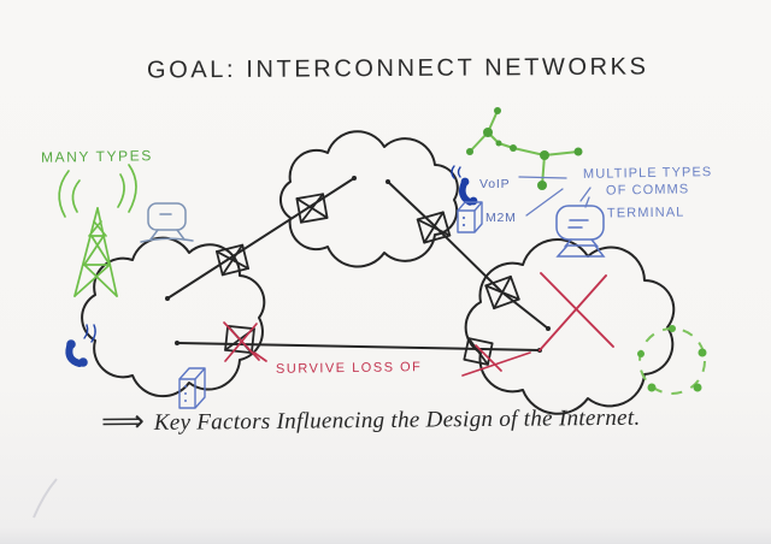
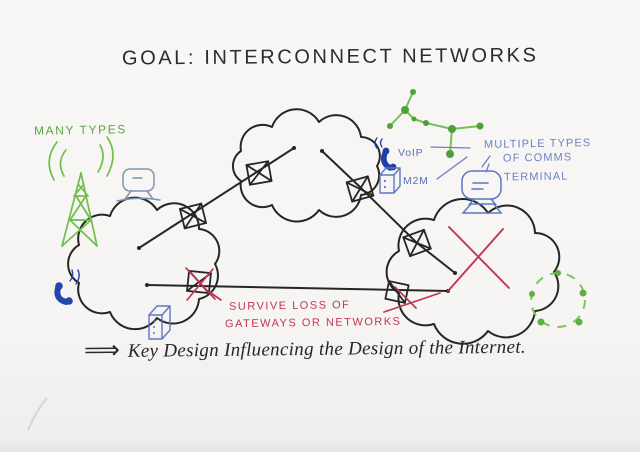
  GOAL: INTERCONNECT NETWORKS
  MANY TYPES
  VoIP
  M2M
  MULTIPLE TYPES
  OF COMMS
  TERMINAL
  SURVIVE LOSS OF
+ GATEWAYS OR NETWORKS
  ⟹
- Key Factors Influencing the Design of the Internet.
+ Key Design Influencing the Design of the Internet.
